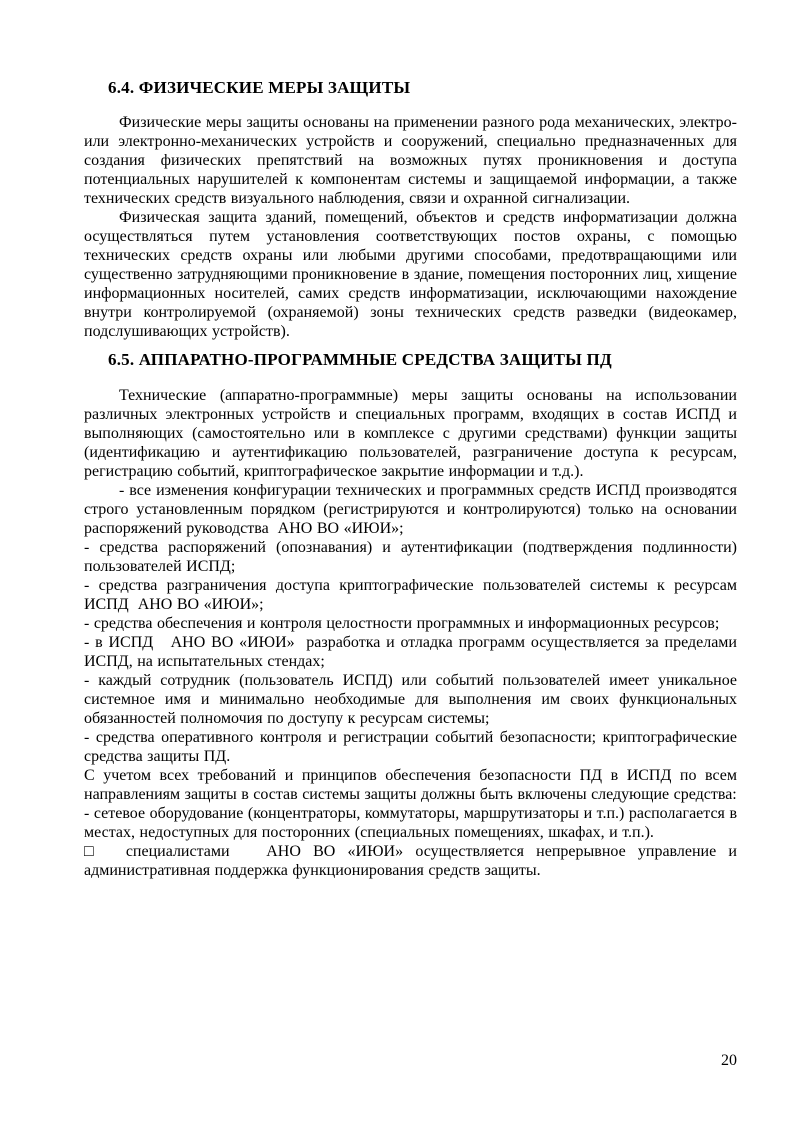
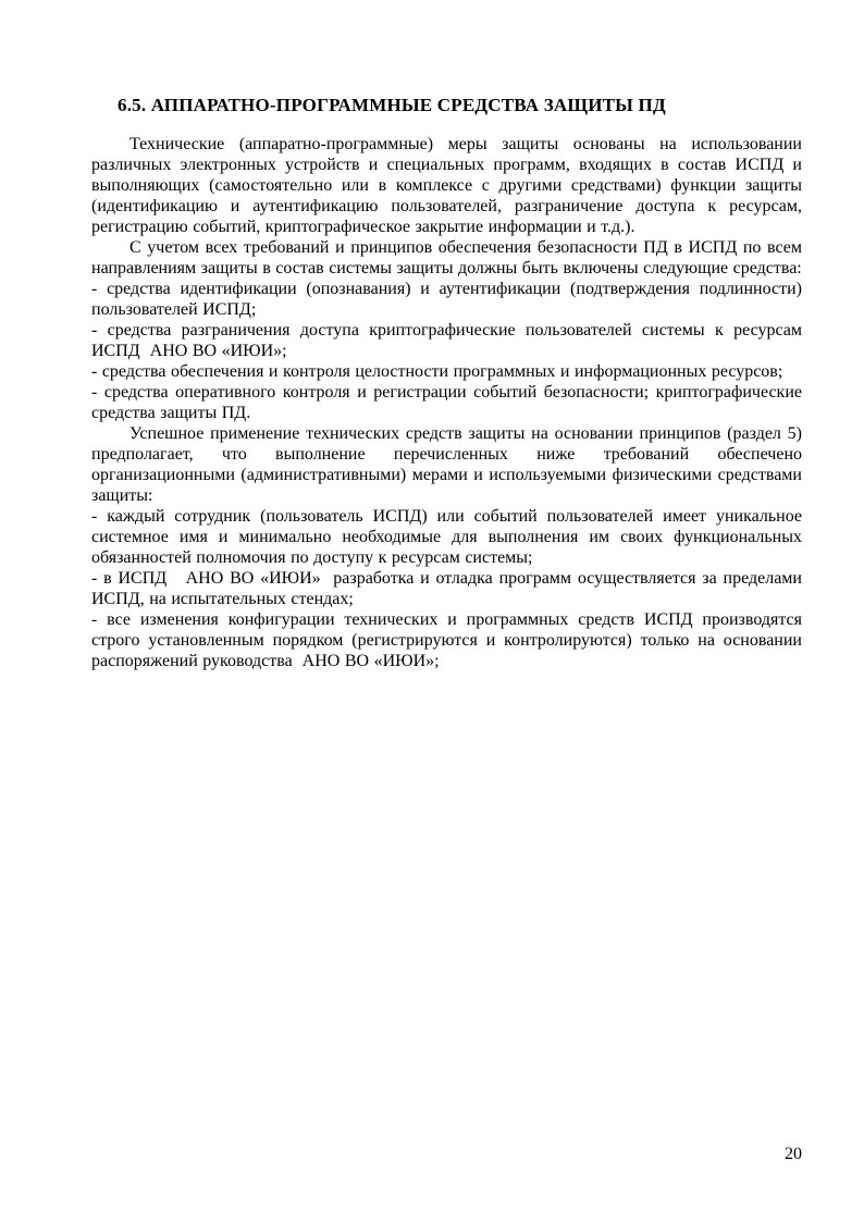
- 6.4. ФИЗИЧЕСКИЕ МЕРЫ ЗАЩИТЫ
- Физические меры защиты основаны на применении разного рода механических, электро- или электронно-механических устройств и сооружений, специально предназначенных для создания физических препятствий на возможных путях проникновения и доступа потенциальных нарушителей к компонентам системы и защищаемой информации, а также технических средств визуального наблюдения, связи и охранной сигнализации.
- Физическая защита зданий, помещений, объектов и средств информатизации должна осуществляться путем установления соответствующих постов охраны, с помощью технических средств охраны или любыми другими способами, предотвращающими или существенно затрудняющими проникновение в здание, помещения посторонних лиц, хищение информационных носителей, самих средств информатизации, исключающими нахождение внутри контролируемой (охраняемой) зоны технических средств разведки (видеокамер, подслушивающих устройств).
  6.5. АППАРАТНО-ПРОГРАММНЫЕ СРЕДСТВА ЗАЩИТЫ ПД
  Технические (аппаратно-программные) меры защиты основаны на использовании различных электронных устройств и специальных программ, входящих в состав ИСПД и выполняющих (самостоятельно или в комплексе с другими средствами) функции защиты (идентификацию и аутентификацию пользователей, разграничение доступа к ресурсам, регистрацию событий, криптографическое закрытие информации и т.д.).
- - все изменения конфигурации технических и программных средств ИСПД производятся строго установленным порядком (регистрируются и контролируются) только на основании распоряжений руководства АНО ВО «ИЮИ»;
+ С учетом всех требований и принципов обеспечения безопасности ПД в ИСПД по всем направлениям защиты в состав системы защиты должны быть включены следующие средства:
- - средства распоряжений (опознавания) и аутентификации (подтверждения подлинности) пользователей ИСПД;
+ - средства идентификации (опознавания) и аутентификации (подтверждения подлинности) пользователей ИСПД;
  - средства разграничения доступа криптографические пользователей системы к ресурсам ИСПД АНО ВО «ИЮИ»;
  - средства обеспечения и контроля целостности программных и информационных ресурсов;
- - в ИСПД АНО ВО «ИЮИ» разработка и отладка программ осуществляется за пределами ИСПД, на испытательных стендах;
+ - средства оперативного контроля и регистрации событий безопасности; криптографические средства защиты ПД.
+ Успешное применение технических средств защиты на основании принципов (раздел 5) предполагает, что выполнение перечисленных ниже требований обеспечено организационными (административными) мерами и используемыми физическими средствами защиты:
  - каждый сотрудник (пользователь ИСПД) или событий пользователей имеет уникальное системное имя и минимально необходимые для выполнения им своих функциональных обязанностей полномочия по доступу к ресурсам системы;
- - средства оперативного контроля и регистрации событий безопасности; криптографические средства защиты ПД.
+ - в ИСПД АНО ВО «ИЮИ» разработка и отладка программ осуществляется за пределами ИСПД, на испытательных стендах;
- С учетом всех требований и принципов обеспечения безопасности ПД в ИСПД по всем направлениям защиты в состав системы защиты должны быть включены следующие средства:
+ - все изменения конфигурации технических и программных средств ИСПД производятся строго установленным порядком (регистрируются и контролируются) только на основании распоряжений руководства АНО ВО «ИЮИ»;
- - сетевое оборудование (концентраторы, коммутаторы, маршрутизаторы и т.п.) располагается в местах, недоступных для посторонних (специальных помещениях, шкафах, и т.п.).
- □ специалистами АНО ВО «ИЮИ» осуществляется непрерывное управление и административная поддержка функционирования средств защиты.
  20
